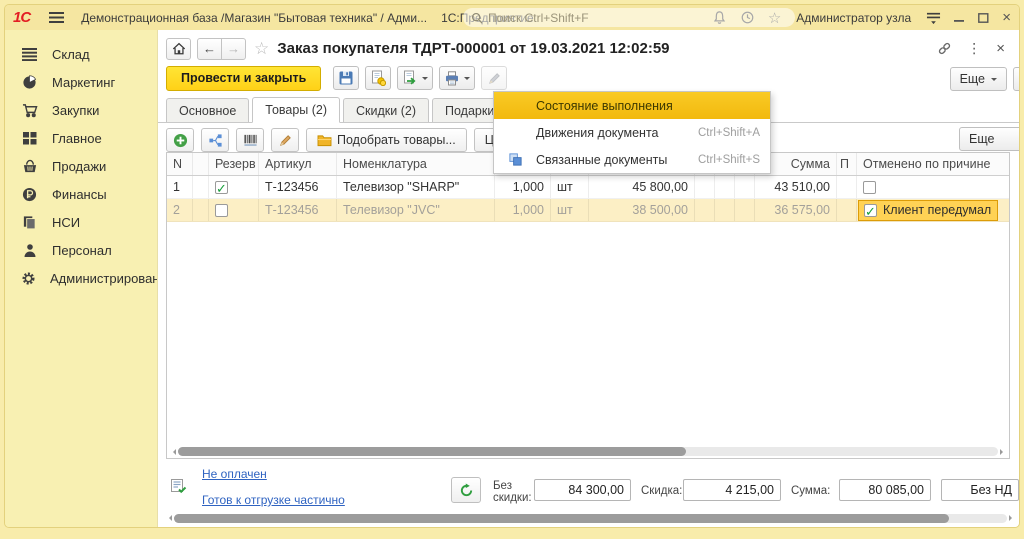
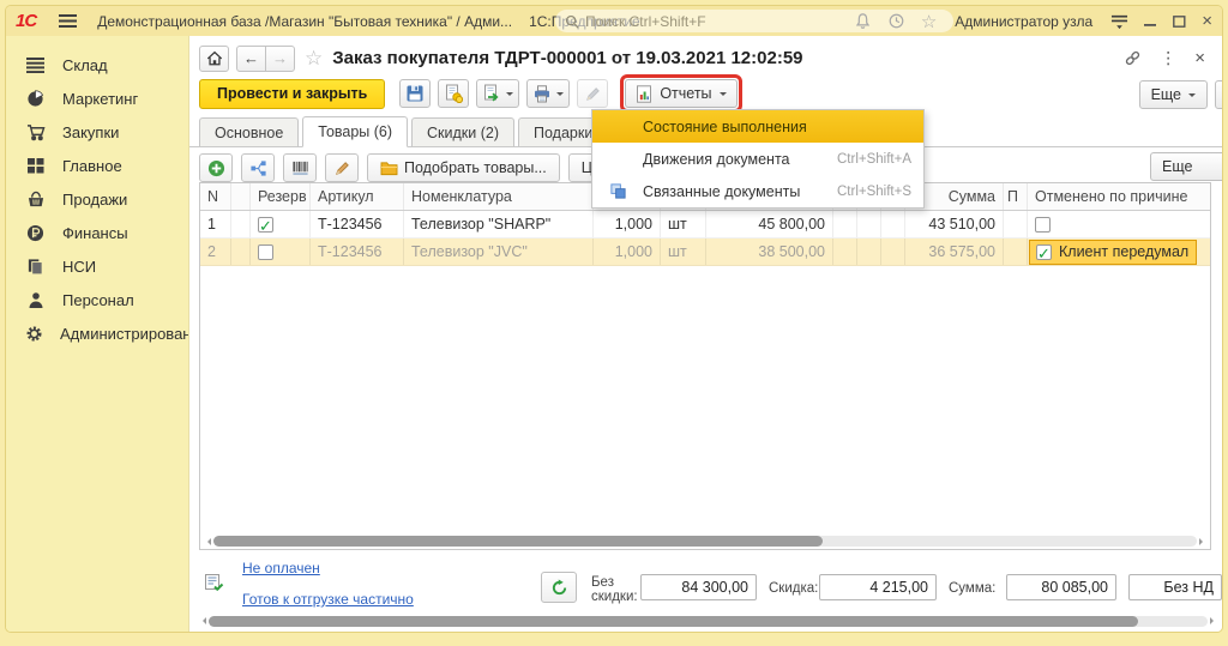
  1С
  Демонстрационная база /Магазин "Бытовая техника" / Адми...
  1С:Предприятие
  Поиск Ctrl+Shift+F
  ☆
  Администратор узла
  ×
  Склад
  Маркетинг
  Закупки
  Главное
  Продажи
  Финансы
  НСИ
  Персонал
  Администрирован
  ←
  →
  ☆
  Заказ покупателя ТДРТ-000001 от 19.03.2021 12:02:59
  ⋮
  ×
  Провести и закрыть
+ Отчеты
  Еще
  Основное
- Товары (2)
+ Товары (6)
  Скидки (2)
  Подарки
  Подобрать товары...
  Еще
  N
  Резерв
  Артикул
  Номенклатура
  Сумма
  П
  Отменено по причине
  1
  Т-123456
  Телевизор "SHARP"
  1,000
  шт
  45 800,00
  43 510,00
  2
  Т-123456
  Телевизор "JVC"
  1,000
  шт
  38 500,00
  36 575,00
  Клиент передумал
  Не оплачен
  Готов к отгрузке частично
  Без скидки:
  84 300,00
  Скидка:
  4 215,00
  Сумма:
  80 085,00
  Без НД
  Состояние выполнения
  Движения документа
  Ctrl+Shift+A
  Связанные документы
  Ctrl+Shift+S
